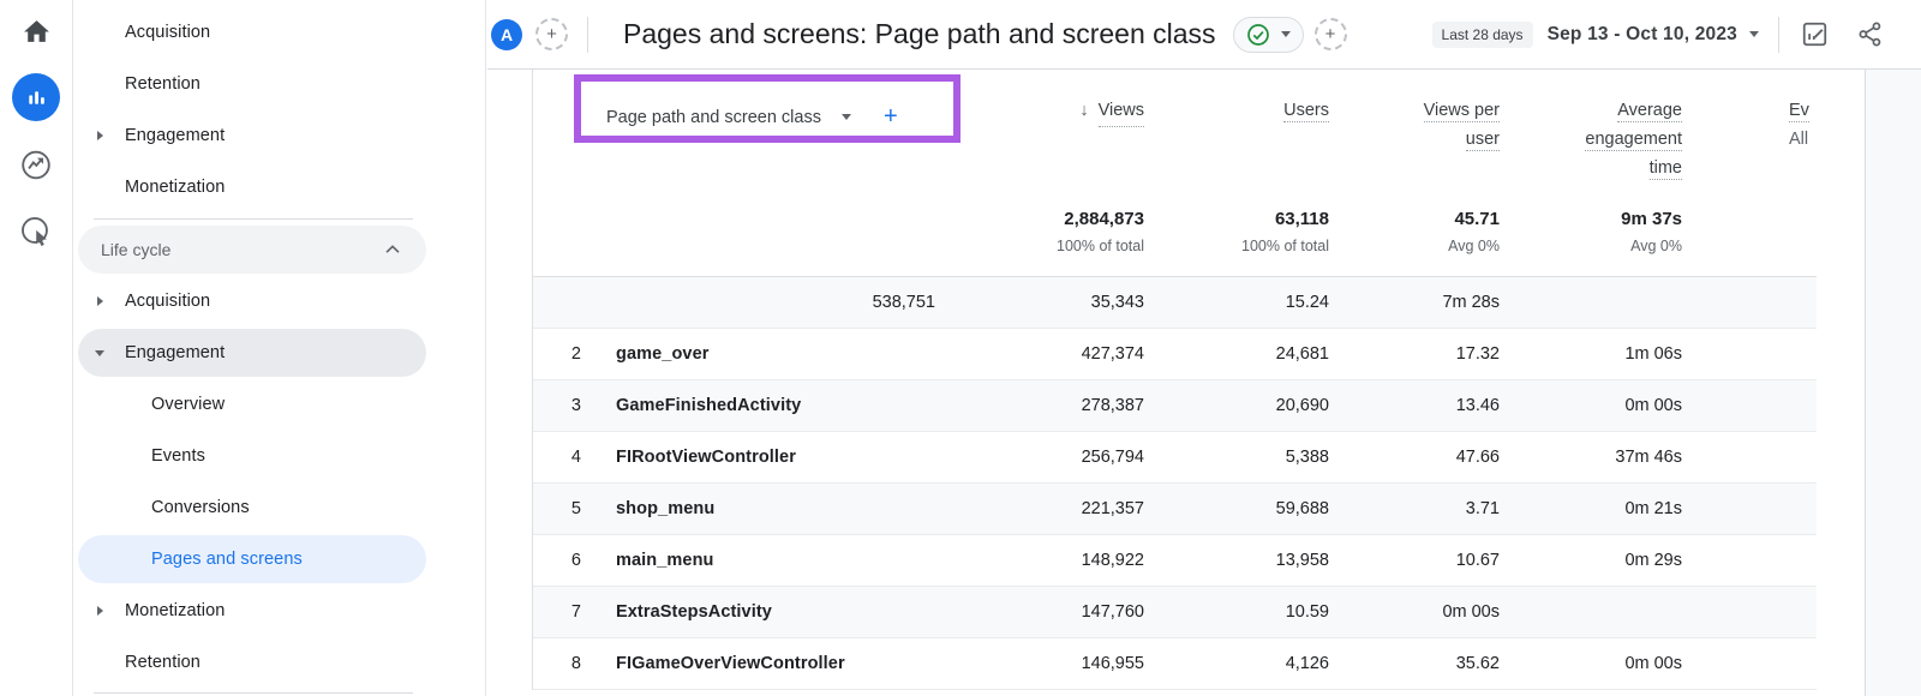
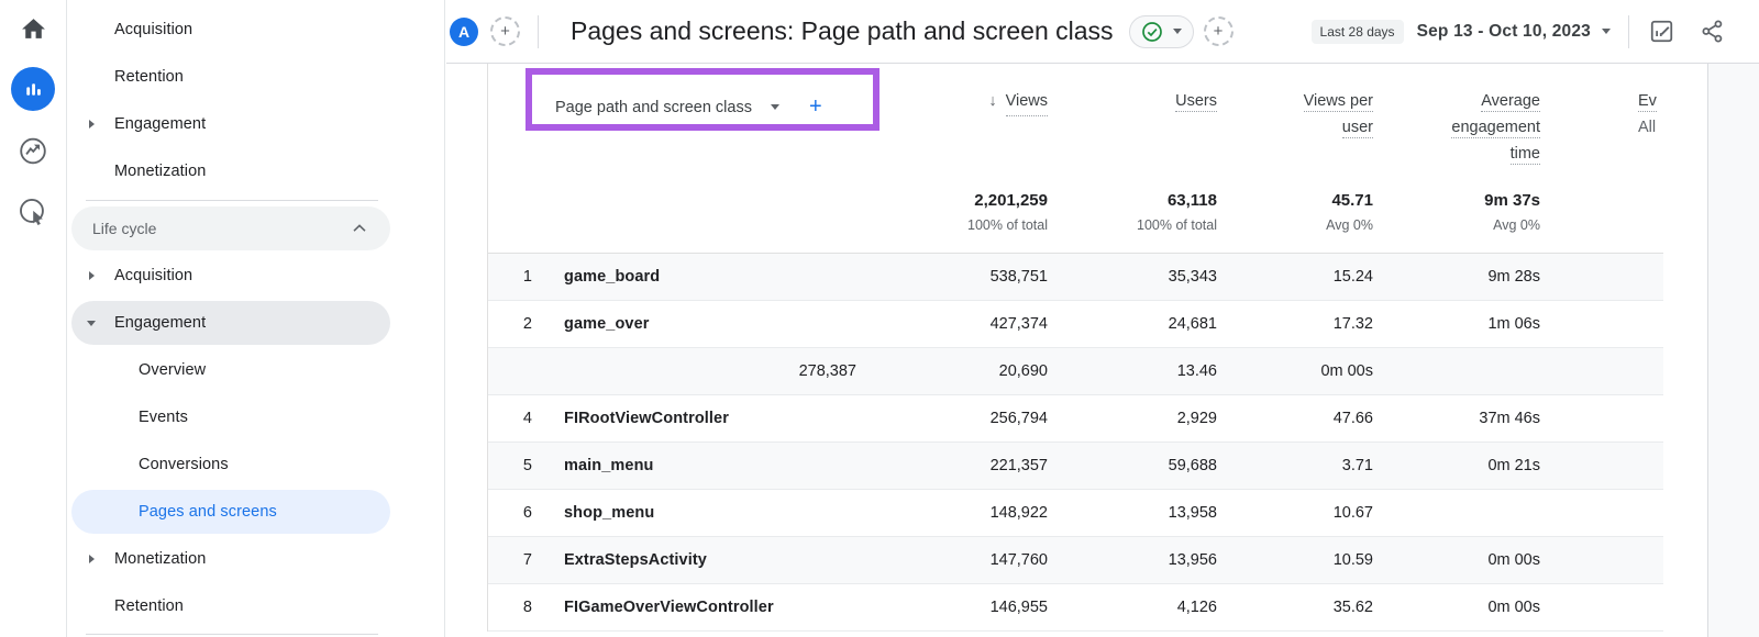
  Acquisition
  Retention
  Engagement
  Monetization
  Life cycle
  Acquisition
  Engagement
  Overview
  Events
  Conversions
  Pages and screens
  Monetization
  Retention
  A
  +
  Pages and screens: Page path and screen class
  +
  Last 28 days
  Sep 13 - Oct 10, 2023
  Page path and screen class
  +
  ↓
  Views
  Users
  Views per
  user
  Average
  engagement
  time
  Ev
  All
- 2,884,873
+ 2,201,259
  100% of total
  63,118
  100% of total
  45.71
  Avg 0%
  9m 37s
  Avg 0%
+ 1
+ game_board
  538,751
  35,343
  15.24
- 7m 28s
+ 9m 28s
  2
  game_over
  427,374
  24,681
  17.32
  1m 06s
- 3
- GameFinishedActivity
  278,387
  20,690
  13.46
  0m 00s
  4
  FIRootViewController
  256,794
- 5,388
+ 2,929
  47.66
  37m 46s
  5
- shop_menu
+ main_menu
  221,357
  59,688
  3.71
  0m 21s
  6
- main_menu
+ shop_menu
  148,922
  13,958
  10.67
- 0m 29s
  7
  ExtraStepsActivity
  147,760
+ 13,956
  10.59
  0m 00s
  8
  FIGameOverViewController
  146,955
  4,126
  35.62
  0m 00s
